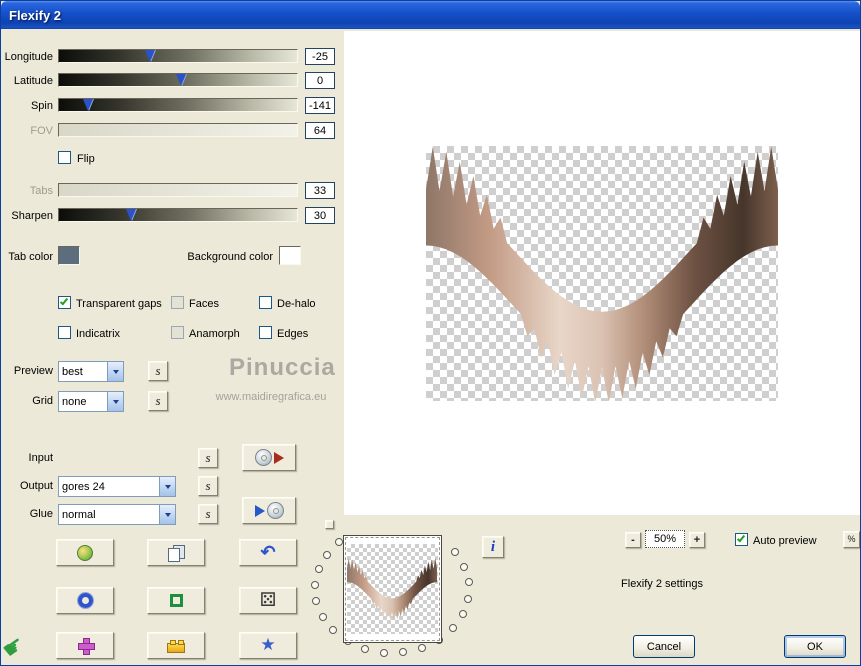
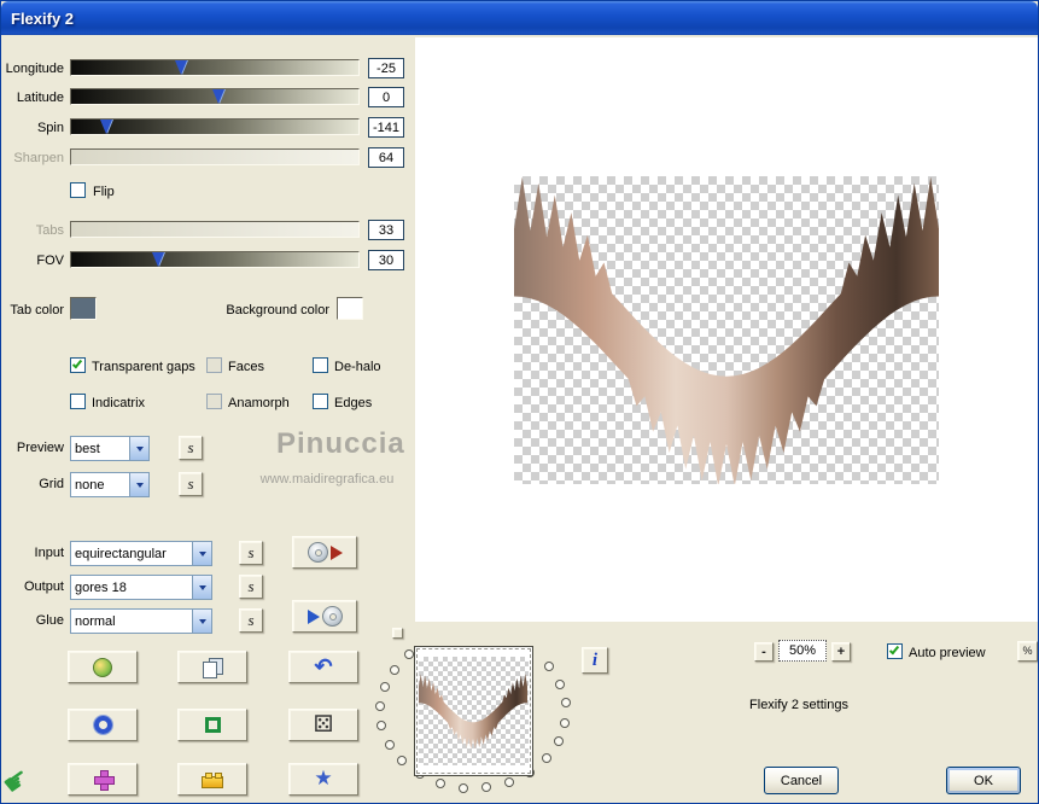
  Flexify 2
  Longitude
  -25
  Latitude
  0
  Spin
  -141
- FOV
+ Sharpen
  64
  Flip
  Tabs
  33
- Sharpen
+ FOV
  30
  Tab color
  Background color
  Transparent gaps
  Faces
  De-halo
  Indicatrix
  Anamorph
  Edges
  Preview
  best
  s
  Grid
  none
  s
  Pinuccia
  www.maidiregrafica.eu
  Input
+ equirectangular
  s
  Output
- gores 24
+ gores 18
  s
  Glue
  normal
  s
  i
  -
  50%
  +
  Auto preview
  %
  Flexify 2 settings
  Cancel
  OK
